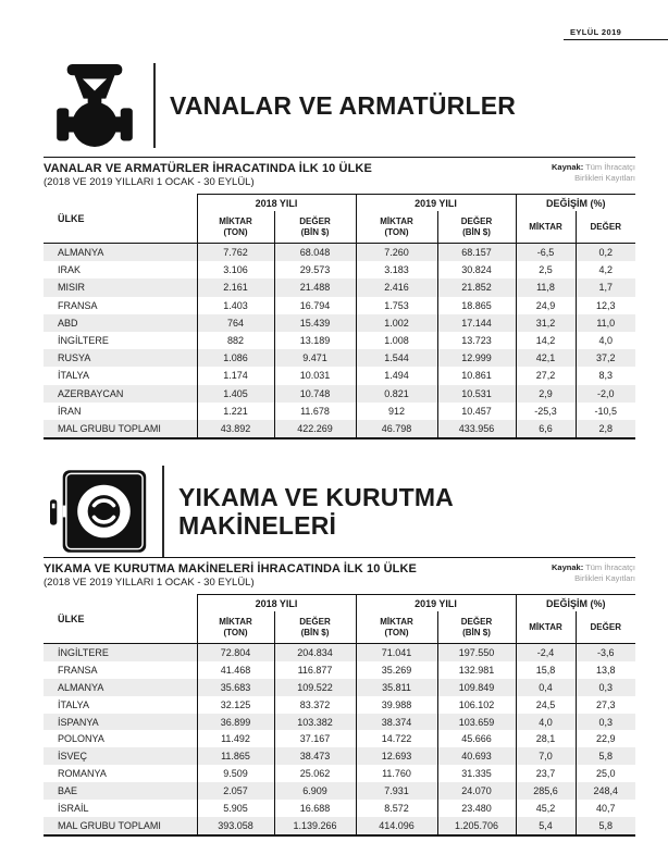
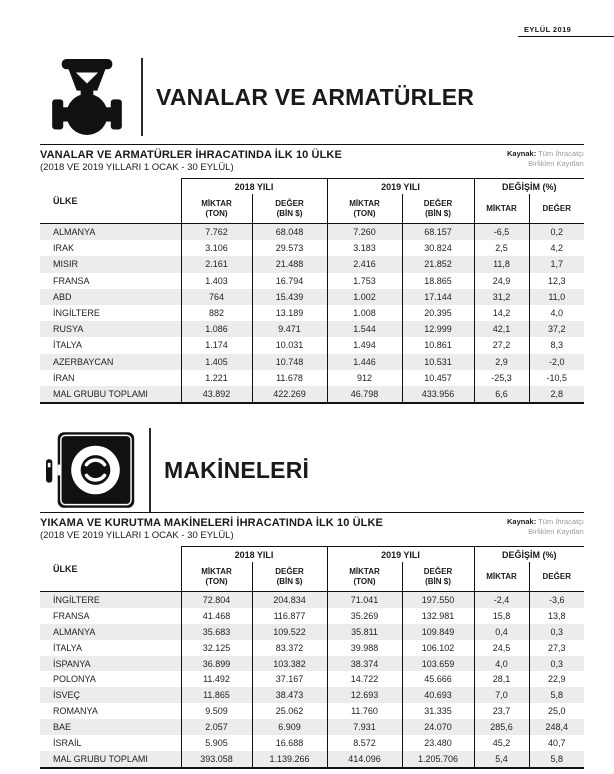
  EYLÜL 2019
  VANALAR VE ARMATÜRLER
  VANALAR VE ARMATÜRLER İHRACATINDA İLK 10 ÜLKE
  (2018 VE 2019 YILLARI 1 OCAK - 30 EYLÜL)
  Kaynak: Tüm İhracatçı
  Birlikleri Kayıtları
  ÜLKE	2018 YILI	2019 YILI	DEĞİŞİM (%)
  MİKTAR(TON)	DEĞER(BİN $)	MİKTAR(TON)	DEĞER(BİN $)	MİKTAR	DEĞER
  ALMANYA	7.762	68.048	7.260	68.157	-6,5	0,2
  IRAK	3.106	29.573	3.183	30.824	2,5	4,2
  MISIR	2.161	21.488	2.416	21.852	11,8	1,7
  FRANSA	1.403	16.794	1.753	18.865	24,9	12,3
  ABD	764	15.439	1.002	17.144	31,2	11,0
- İNGİLTERE	882	13.189	1.008	13.723	14,2	4,0
+ İNGİLTERE	882	13.189	1.008	20.395	14,2	4,0
  RUSYA	1.086	9.471	1.544	12.999	42,1	37,2
  İTALYA	1.174	10.031	1.494	10.861	27,2	8,3
- AZERBAYCAN	1.405	10.748	0.821	10.531	2,9	-2,0
+ AZERBAYCAN	1.405	10.748	1.446	10.531	2,9	-2,0
  İRAN	1.221	11.678	912	10.457	-25,3	-10,5
  MAL GRUBU TOPLAMI	43.892	422.269	46.798	433.956	6,6	2,8
- YIKAMA VE KURUTMA
  MAKİNELERİ
  YIKAMA VE KURUTMA MAKİNELERİ İHRACATINDA İLK 10 ÜLKE
  (2018 VE 2019 YILLARI 1 OCAK - 30 EYLÜL)
  Kaynak: Tüm İhracatçı
  Birlikleri Kayıtları
  ÜLKE	2018 YILI	2019 YILI	DEĞİŞİM (%)
  MİKTAR(TON)	DEĞER(BİN $)	MİKTAR(TON)	DEĞER(BİN $)	MİKTAR	DEĞER
  İNGİLTERE	72.804	204.834	71.041	197.550	-2,4	-3,6
  FRANSA	41.468	116.877	35.269	132.981	15,8	13,8
  ALMANYA	35.683	109.522	35.811	109.849	0,4	0,3
  İTALYA	32.125	83.372	39.988	106.102	24,5	27,3
  İSPANYA	36.899	103.382	38.374	103.659	4,0	0,3
  POLONYA	11.492	37.167	14.722	45.666	28,1	22,9
  İSVEÇ	11.865	38.473	12.693	40.693	7,0	5,8
  ROMANYA	9.509	25.062	11.760	31.335	23,7	25,0
  BAE	2.057	6.909	7.931	24.070	285,6	248,4
  İSRAİL	5.905	16.688	8.572	23.480	45,2	40,7
  MAL GRUBU TOPLAMI	393.058	1.139.266	414.096	1.205.706	5,4	5,8
